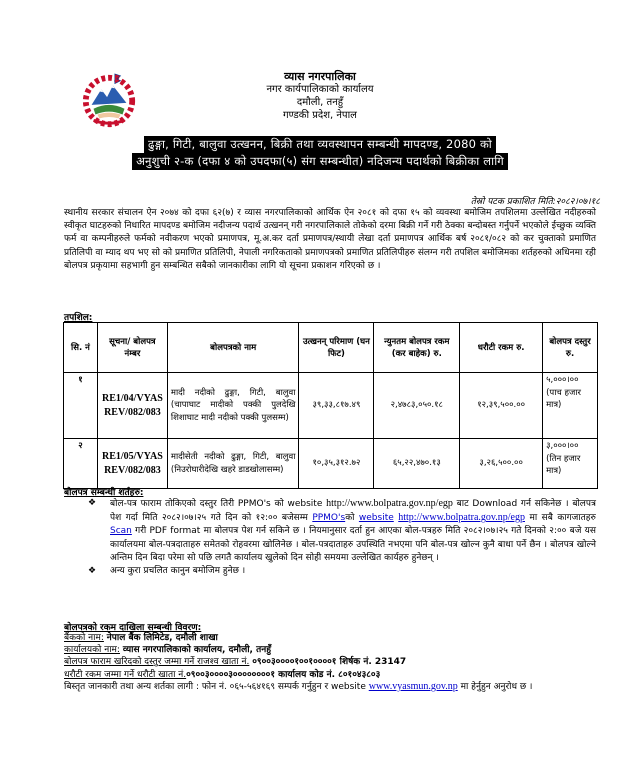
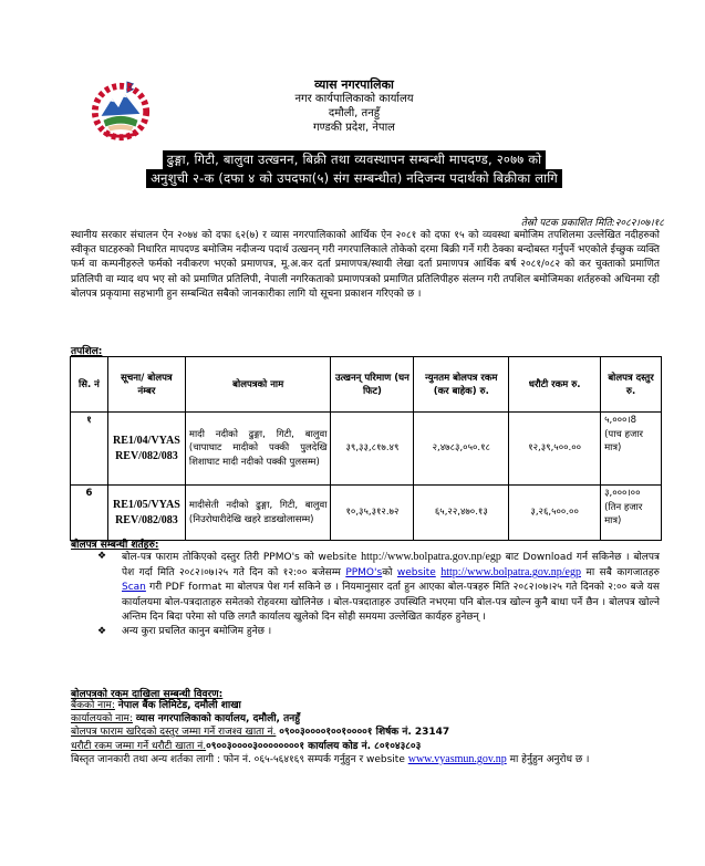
  व्यास नगरपालिका
  नगर कार्यपालिकाको कार्यालय
  दमौली, तनहुँ
  गण्डकी प्रदेश, नेपाल
- ढुङ्गा, गिटी, बालुवा उत्खनन, बिक्री तथा व्यवस्थापन सम्बन्धी मापदण्ड, 2080 को
+ ढुङ्गा, गिटी, बालुवा उत्खनन, बिक्री तथा व्यवस्थापन सम्बन्धी मापदण्ड, २०७७ को
  अनुशुची २-क (दफा ४ को उपदफा(५) संग सम्बन्धीत) नदिजन्य पदार्थको बिक्रीका लागि
  तेस्रो पटक प्रकाशित मिति:२०८२।०७।१८
  स्थानीय सरकार संचालन ऐन २०७४ को दफा ६२(७) र व्यास नगरपालिकाको आर्थिक ऐन २०८१ को दफा १५ को व्यवस्था बमोजिम तपशिलमा उल्लेखित नदीहरुको स्वीकृत घाटहरुको निधारित मापदण्ड बमोजिम नदीजन्य पदार्थ उत्खनन् गरी नगरपालिकाले तोकेको दरमा बिक्री गर्ने गरी ठेक्का बन्दोबस्त गर्नुपर्ने भएकोले ईच्छुक व्यक्ति फर्म वा कम्पनीहरुले फर्मको नवीकरण भएको प्रमाणपत्र, मू.अ.कर दर्ता प्रमाणपत्र/स्थायी लेखा दर्ता प्रमाणपत्र आर्थिक बर्ष २०८१/०८२ को कर चुक्ताको प्रमाणित प्रतिलिपी वा म्याद थप भए सो को प्रमाणित प्रतिलिपी, नेपाली नगरिकताको प्रमाणपत्रको प्रमाणित प्रतिलिपीहरु संलग्न गरी तपशिल बमोजिमका शर्तहरुको अधिनमा रही बोलपत्र प्रकृयामा सहभागी हुन सम्बन्धित सबैको जानकारीका लागि यो सूचना प्रकाशन गरिएको छ ।
  तपशिल:
  सि. नं	सूचना/ बोलपत्र नंम्बर	बोलपत्रको नाम	उत्खनन् परिमाण (घन फिट)	न्युनतम बोलपत्र रकम (कर बाहेक) रु.	धरौटी रकम रु.	बोलपत्र दस्तुर रु.
- १	RE1/04/VYAS REV/082/083	मादी नदीको ढुङ्गा, गिटी, बालुवा (चापाघाट मादीको पक्की पुलदेखि शिशाघाट मादी नदीको पक्की पुलसम्म)	३९,३३,८१७.४९	२,४७८३,०५०.१८	१२,३९,५००.००	५,०००।०० (पाच हजार मात्र)
+ १	RE1/04/VYAS REV/082/083	मादी नदीको ढुङ्गा, गिटी, बालुवा (चापाघाट मादीको पक्की पुलदेखि शिशाघाट मादी नदीको पक्की पुलसम्म)	३९,३३,८१७.४९	२,४७८३,०५०.१८	१२,३९,५००.००	५,०००।8 (पाच हजार मात्र)
- २	RE1/05/VYAS REV/082/083	मादीसेती नदीको ढुङ्गा, गिटी, बालुवा (निउरोघारीदेखि खहरे डाडखोलासम्म)	१०,३५,३१२.७२	६५,२२,४७०.१३	३,२६,५००.००	३,०००।०० (तिन हजार मात्र)
+ 6	RE1/05/VYAS REV/082/083	मादीसेती नदीको ढुङ्गा, गिटी, बालुवा (निउरोघारीदेखि खहरे डाडखोलासम्म)	१०,३५,३१२.७२	६५,२२,४७०.१३	३,२६,५००.००	३,०००।०० (तिन हजार मात्र)
  बोलपत्र सम्बन्धी शर्तहरु:
  ❖
  बोल-पत्र फाराम तोकिएको दस्तुर तिरी PPMO's को website http://www.bolpatra.gov.np/egp बाट Download गर्न सकिनेछ । बोलपत्र पेश गर्दा मिति २०८२।०७।२५ गते दिन को १२:०० बजेसम्म PPMO'sको website http://www.bolpatra.gov.np/egp मा सबै कागजातहरु Scan गरी PDF format मा बोलपत्र पेश गर्न सकिने छ । नियमानुसार दर्ता हुन आएका बोल-पत्रहरु मिति २०८२।०७।२५ गते दिनको २:०० बजे यस कार्यालयमा बोल-पत्रदाताहरु समेतको रोहवरमा खोलिनेछ । बोल-पत्रदाताहरु उपस्थिति नभएमा पनि बोल-पत्र खोल्न कुनै बाधा पर्ने छैन । बोलपत्र खोल्ने अन्तिम दिन बिदा परेमा सो पछि लगतै कार्यालय खुलेको दिन सोही समयमा उल्लेखित कार्यहरु हुनेछन् ।
  ❖
  अन्य कुरा प्रचलित कानुन बमोजिम हुनेछ ।
  बोलपत्रको रकम दाखिला सम्बन्धी विवरण:
  बैंकको नाम: नेपाल बैंक लिमिटेड, दमौली शाखा
  कार्यालयको नाम: व्यास नगरपालिकाको कार्यालय, दमौली, तनहुँ
  बोलपत्र फाराम खरिदको दस्तुर जम्मा गर्ने राजश्व खाता नं. ०९००३००००१००१००००१ शिर्षक नं. 23147
  धरौटी रकम जम्मा गर्ने धरौटी खाता नं.०९००३००००३००००००००१ कार्यालय कोड नं. ८०१०४३८०३
  बिस्तृत जानकारी तथा अन्य शर्तका लागी : फोन नं. ०६५-५६४१६९ सम्पर्क गर्नुहुन र website www.vyasmun.gov.np मा हेर्नुहुन अनुरोध छ ।
